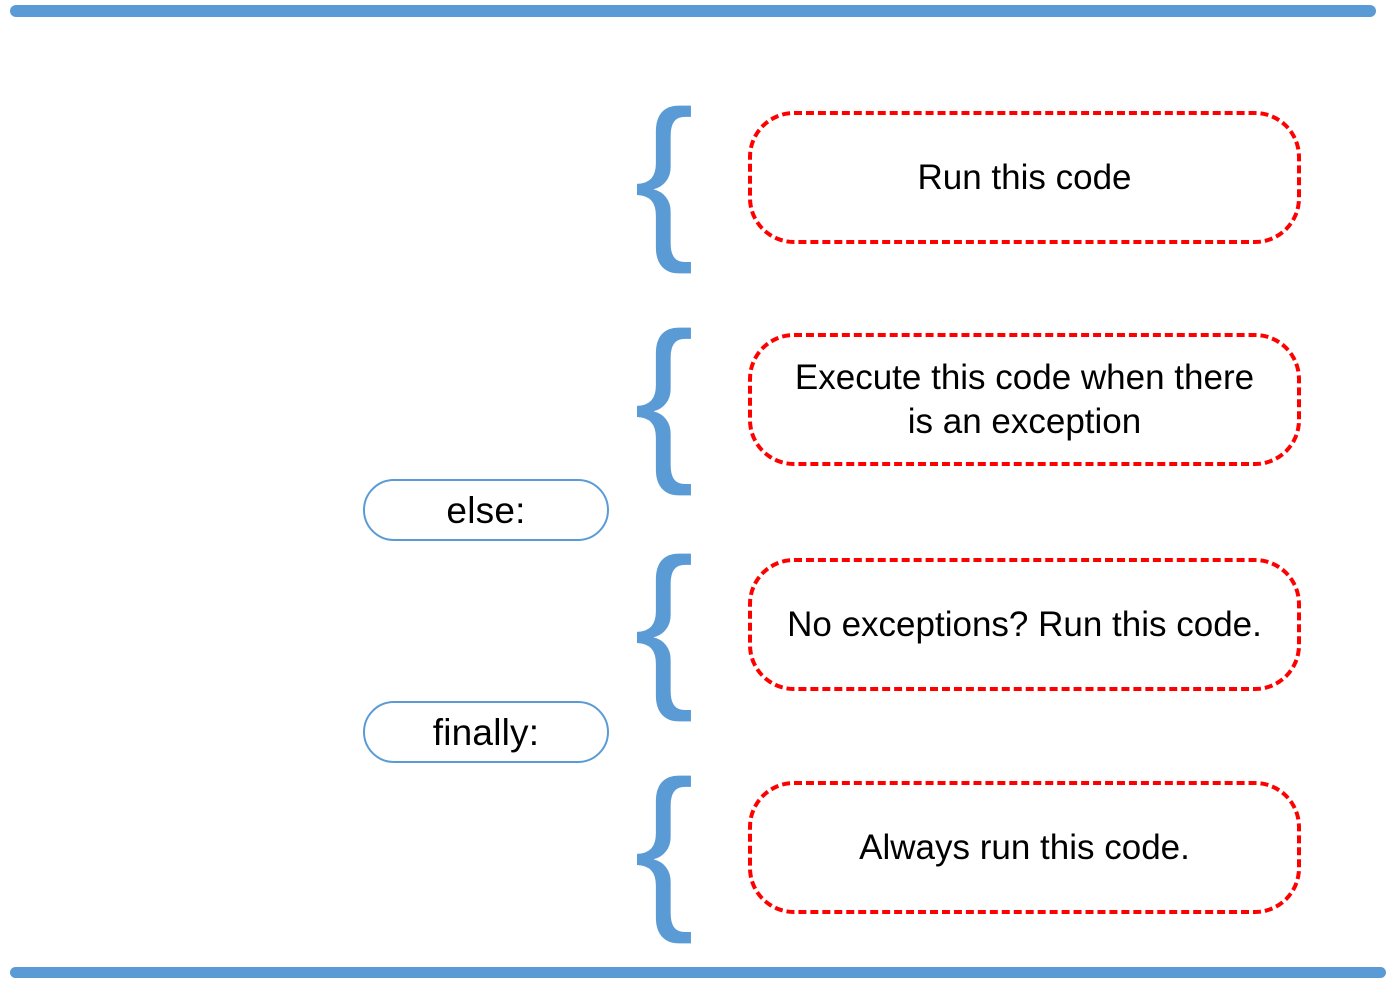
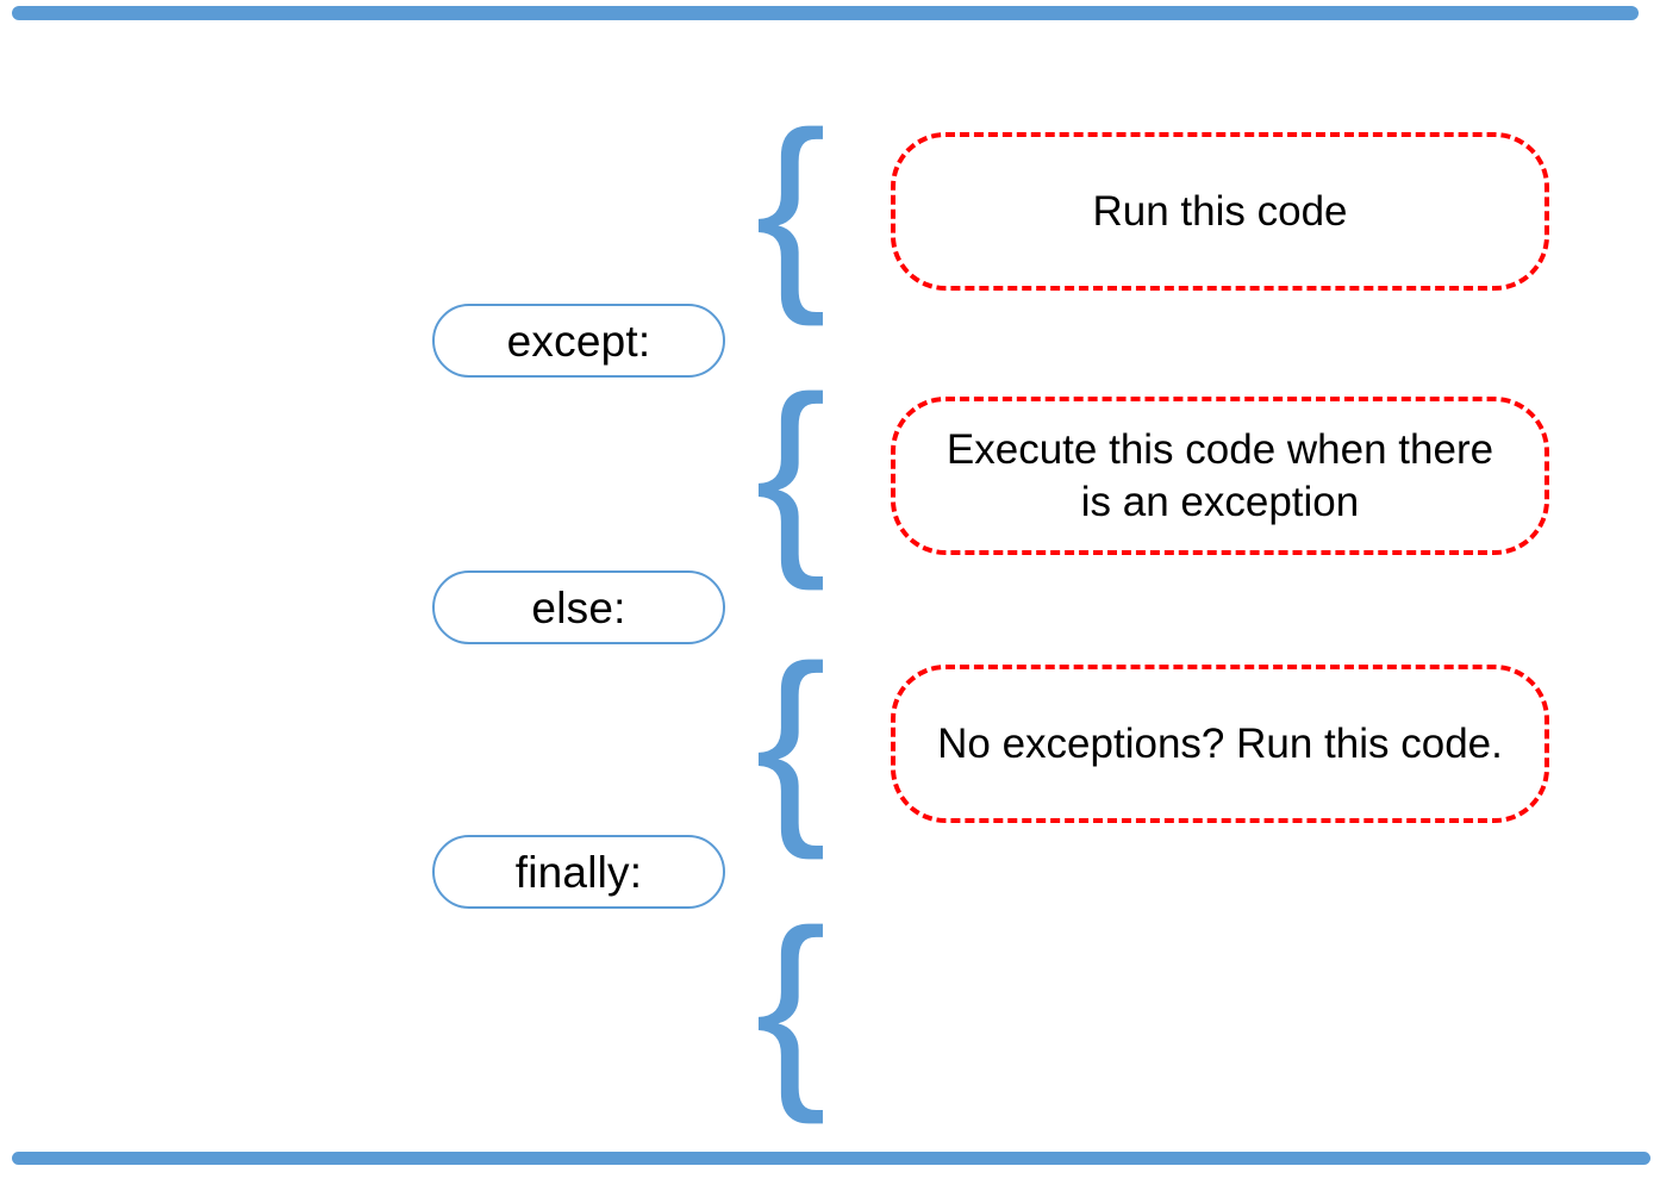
  {
  Run this code
+ except:
  {
  Execute this code when there is an exception
  else:
  {
  No exceptions? Run this code.
  finally:
  {
- Always run this code.
